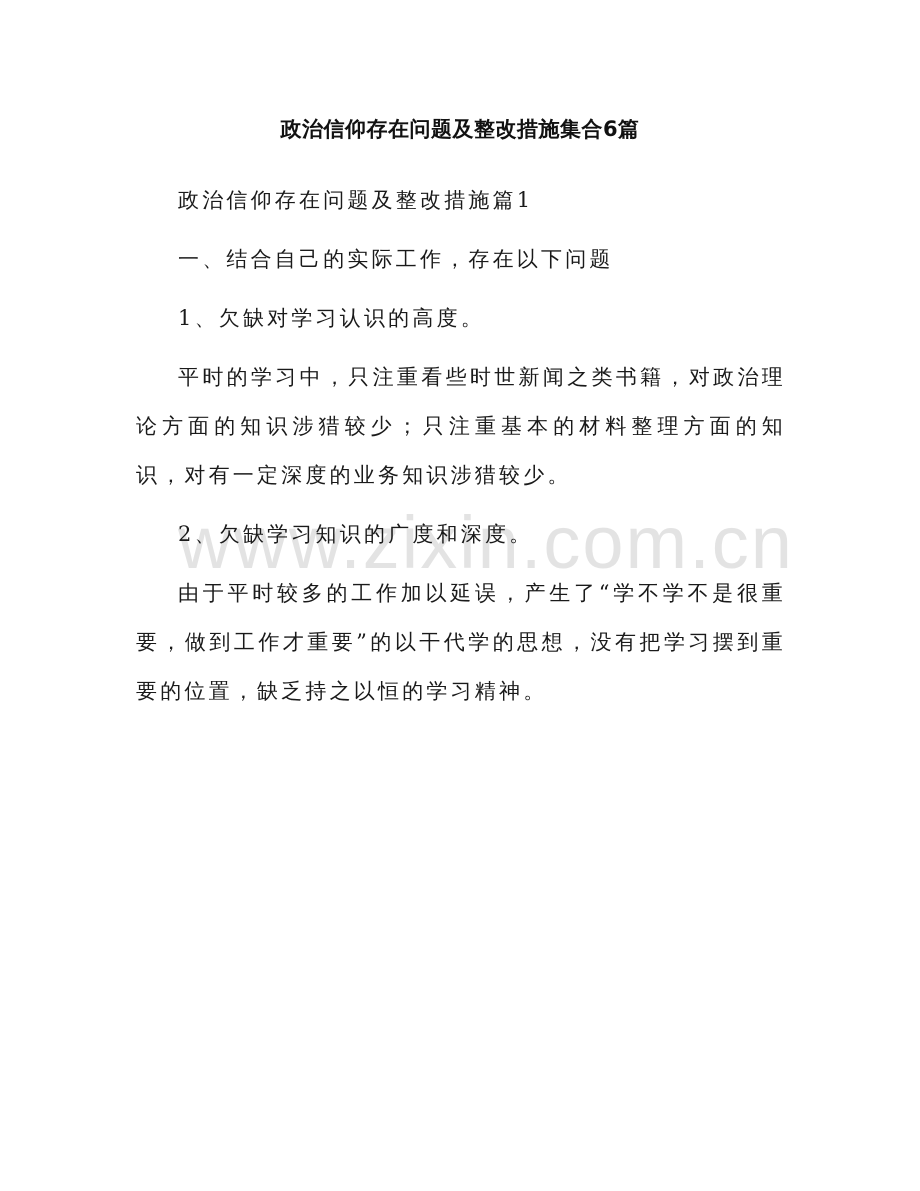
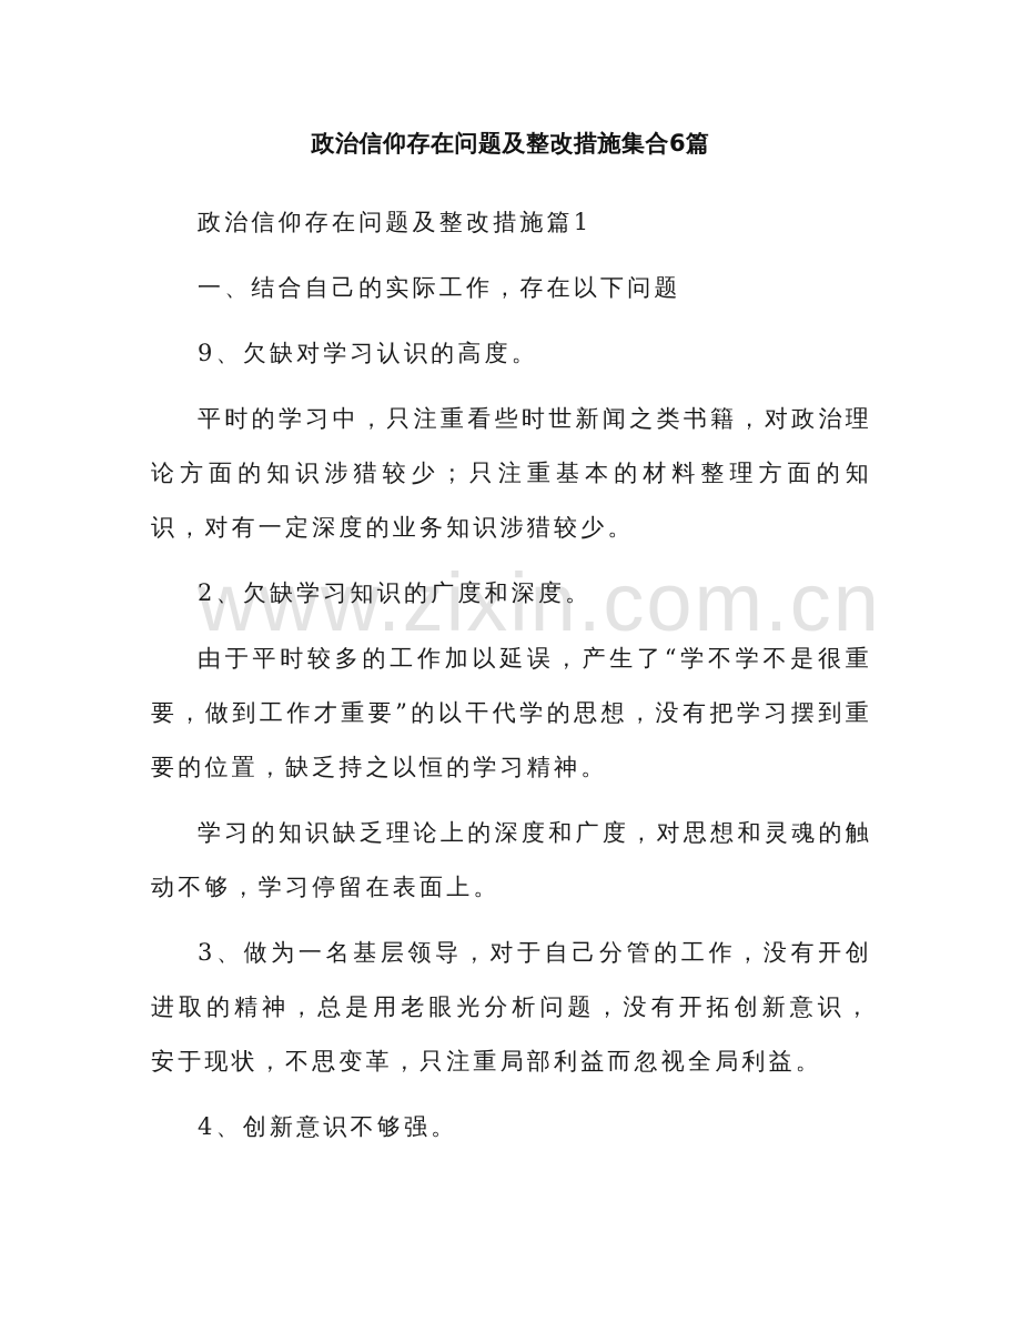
  www.zixin.com.cn
  政治信仰存在问题及整改措施集合6篇
  政治信仰存在问题及整改措施篇1
  一、结合自己的实际工作，存在以下问题
- 1、欠缺对学习认识的高度。
+ 9、欠缺对学习认识的高度。
  平时的学习中，只注重看些时世新闻之类书籍，对政治理论方面的知识涉猎较少；只注重基本的材料整理方面的知识，对有一定深度的业务知识涉猎较少。
  2、欠缺学习知识的广度和深度。
  由于平时较多的工作加以延误，产生了“学不学不是很重要，做到工作才重要”的以干代学的思想，没有把学习摆到重要的位置，缺乏持之以恒的学习精神。
+ 学习的知识缺乏理论上的深度和广度，对思想和灵魂的触动不够，学习停留在表面上。
+ 3、做为一名基层领导，对于自己分管的工作，没有开创进取的精神，总是用老眼光分析问题，没有开拓创新意识，安于现状，不思变革，只注重局部利益而忽视全局利益。
+ 4、创新意识不够强。
